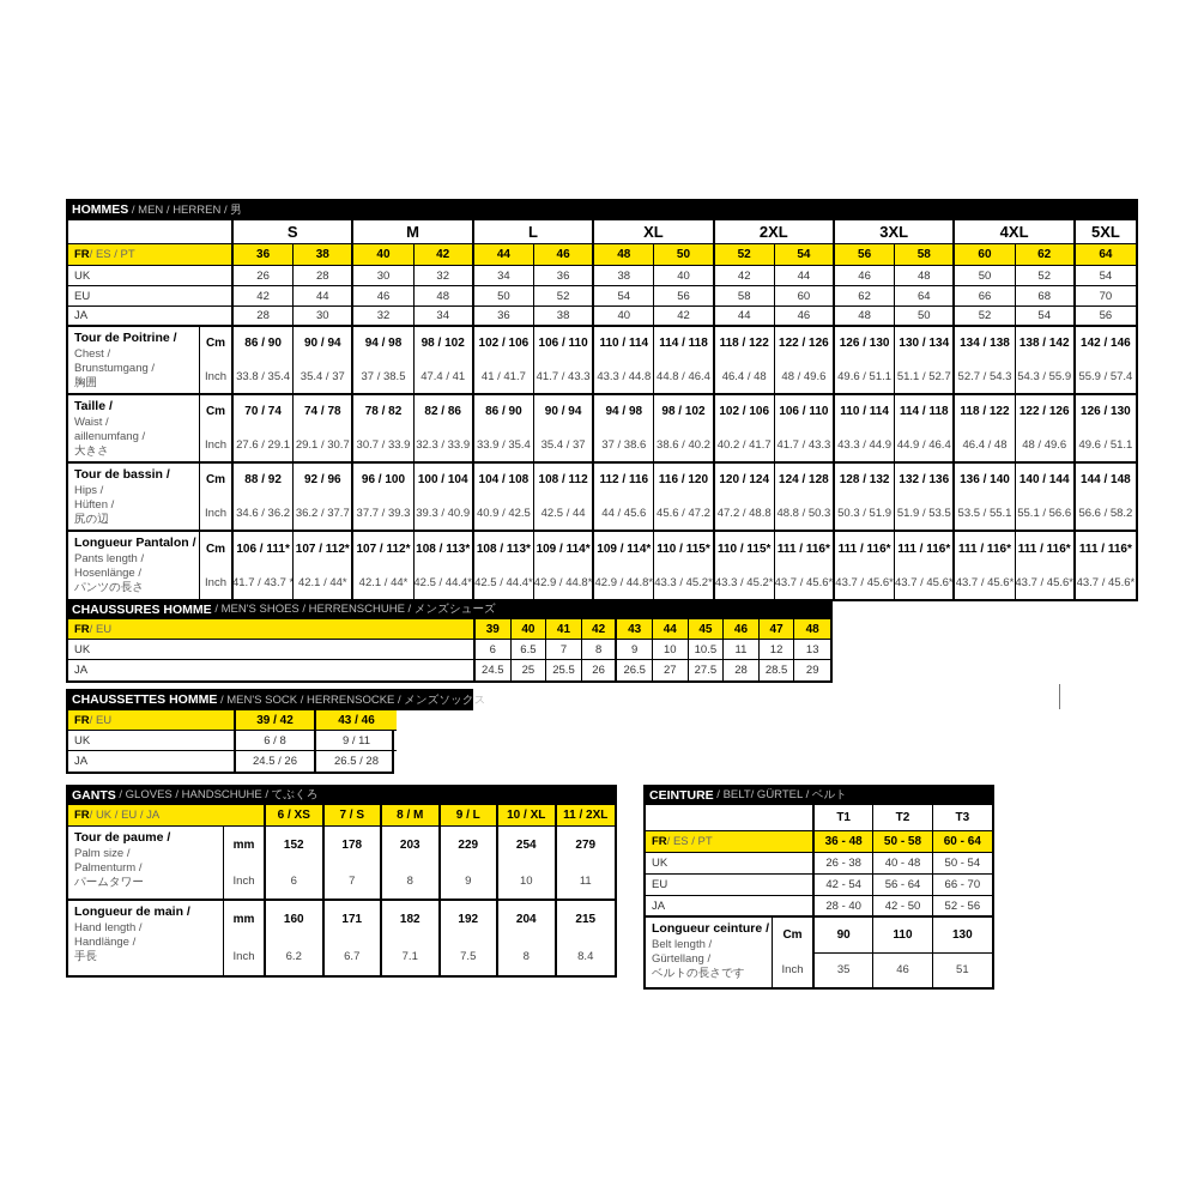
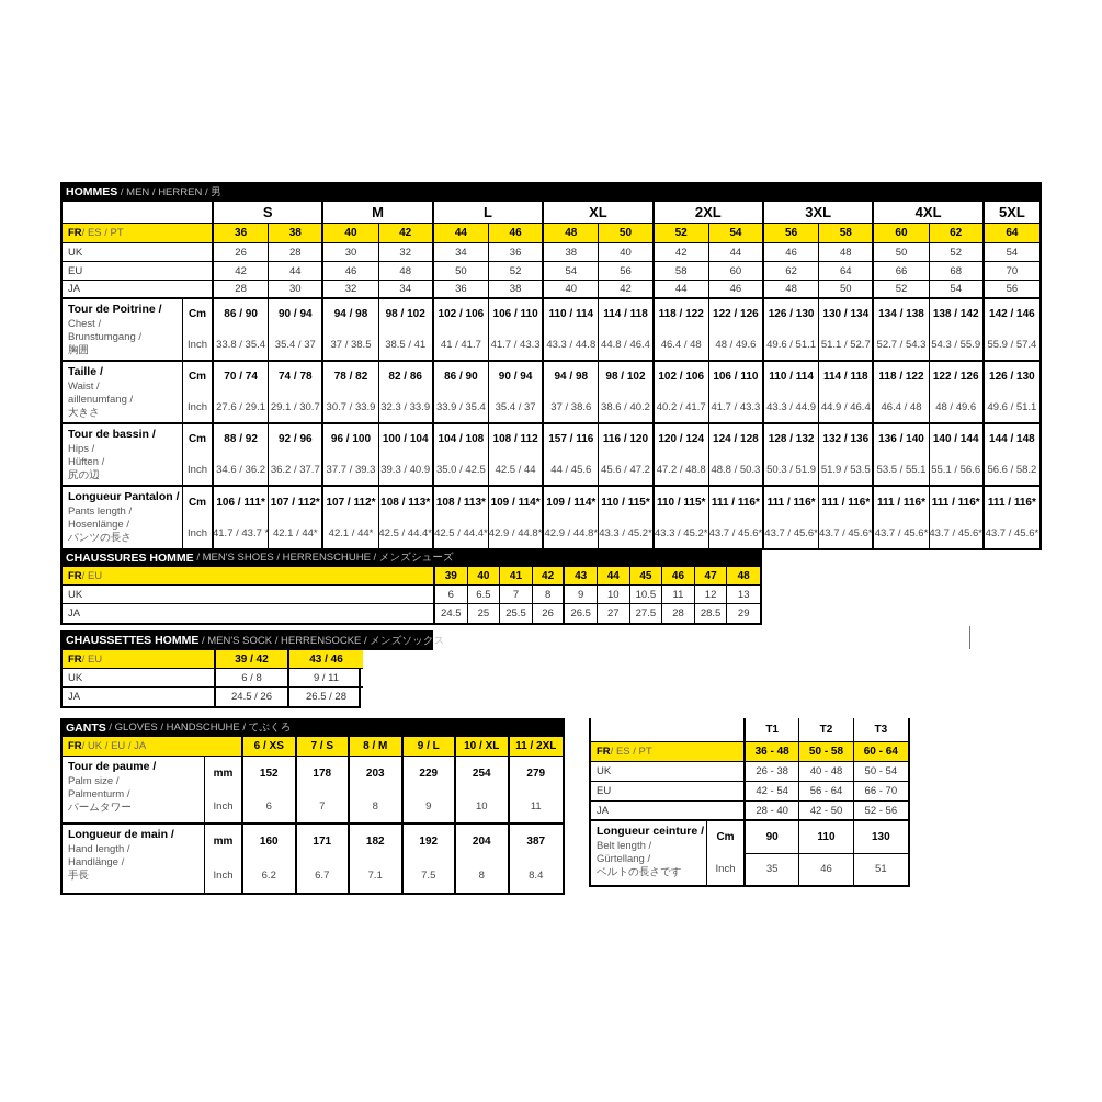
  HOMMES
  / MEN / HERREN / 男
  S
  M
  L
  XL
  2XL
  3XL
  4XL
  5XL
  FR
  / ES / PT
  36
  38
  40
  42
  44
  46
  48
  50
  52
  54
  56
  58
  60
  62
  64
  UK
  26
  28
  30
  32
  34
  36
  38
  40
  42
  44
  46
  48
  50
  52
  54
  EU
  42
  44
  46
  48
  50
  52
  54
  56
  58
  60
  62
  64
  66
  68
  70
  JA
  28
  30
  32
  34
  36
  38
  40
  42
  44
  46
  48
  50
  52
  54
  56
  Tour de Poitrine /
  Chest /
  Brunstumgang /
  胸囲
  Cm
  Inch
  86 / 90
  33.8 / 35.4
  90 / 94
  35.4 / 37
  94 / 98
  37 / 38.5
  98 / 102
- 47.4 / 41
+ 38.5 / 41
  102 / 106
  41 / 41.7
  106 / 110
  41.7 / 43.3
  110 / 114
  43.3 / 44.8
  114 / 118
  44.8 / 46.4
  118 / 122
  46.4 / 48
  122 / 126
  48 / 49.6
  126 / 130
  49.6 / 51.1
  130 / 134
  51.1 / 52.7
  134 / 138
  52.7 / 54.3
  138 / 142
  54.3 / 55.9
  142 / 146
  55.9 / 57.4
  Taille /
  Waist /
  aillenumfang /
  大きさ
  Cm
  Inch
  70 / 74
  27.6 / 29.1
  74 / 78
  29.1 / 30.7
  78 / 82
  30.7 / 33.9
  82 / 86
  32.3 / 33.9
  86 / 90
  33.9 / 35.4
  90 / 94
  35.4 / 37
  94 / 98
  37 / 38.6
  98 / 102
  38.6 / 40.2
  102 / 106
  40.2 / 41.7
  106 / 110
  41.7 / 43.3
  110 / 114
  43.3 / 44.9
  114 / 118
  44.9 / 46.4
  118 / 122
  46.4 / 48
  122 / 126
  48 / 49.6
  126 / 130
  49.6 / 51.1
  Tour de bassin /
  Hips /
  Hüften /
  尻の辺
  Cm
  Inch
  88 / 92
  34.6 / 36.2
  92 / 96
  36.2 / 37.7
  96 / 100
  37.7 / 39.3
  100 / 104
  39.3 / 40.9
  104 / 108
- 40.9 / 42.5
+ 35.0 / 42.5
  108 / 112
  42.5 / 44
- 112 / 116
+ 157 / 116
  44 / 45.6
  116 / 120
  45.6 / 47.2
  120 / 124
  47.2 / 48.8
  124 / 128
  48.8 / 50.3
  128 / 132
  50.3 / 51.9
  132 / 136
  51.9 / 53.5
  136 / 140
  53.5 / 55.1
  140 / 144
  55.1 / 56.6
  144 / 148
  56.6 / 58.2
  Longueur Pantalon /
  Pants length /
  Hosenlänge /
  パンツの長さ
  Cm
  Inch
  106 / 111*
  41.7 / 43.7 *
  107 / 112*
  42.1 / 44*
  107 / 112*
  42.1 / 44*
  108 / 113*
  42.5 / 44.4*
  108 / 113*
  42.5 / 44.4*
  109 / 114*
  42.9 / 44.8*
  109 / 114*
  42.9 / 44.8*
  110 / 115*
  43.3 / 45.2*
  110 / 115*
  43.3 / 45.2*
  111 / 116*
  43.7 / 45.6*
  111 / 116*
  43.7 / 45.6*
  111 / 116*
  43.7 / 45.6*
  111 / 116*
  43.7 / 45.6*
  111 / 116*
  43.7 / 45.6*
  111 / 116*
  43.7 / 45.6*
  CHAUSSURES HOMME
  / MEN'S SHOES / HERRENSCHUHE / メンズシューズ
  FR
  / EU
  39
  40
  41
  42
  43
  44
  45
  46
  47
  48
  UK
  6
  6.5
  7
  8
  9
  10
  10.5
  11
  12
  13
  JA
  24.5
  25
  25.5
  26
  26.5
  27
  27.5
  28
  28.5
  29
  CHAUSSETTES HOMME
  / MEN'S SOCK / HERRENSOCKE / メンズソックス
  FR
  / EU
  39 / 42
  43 / 46
  UK
  6 / 8
  9 / 11
  JA
  24.5 / 26
  26.5 / 28
  GANTS
  / GLOVES / HANDSCHUHE / てぶくろ
  FR
  / UK / EU / JA
  6 / XS
  7 / S
  8 / M
  9 / L
  10 / XL
  11 / 2XL
  Tour de paume /
  Palm size /
  Palmenturm /
  パームタワー
  mm
  Inch
  152
  6
  178
  7
  203
  8
  229
  9
  254
  10
  279
  11
  Longueur de main /
  Hand length /
  Handlänge /
  手長
  mm
  Inch
  160
  6.2
  171
  6.7
  182
  7.1
  192
  7.5
  204
  8
- 215
+ 387
  8.4
- CEINTURE
- / BELT/ GÜRTEL / ベルト
  T1
  T2
  T3
  FR
  / ES / PT
  36 - 48
  50 - 58
  60 - 64
  UK
  26 - 38
  40 - 48
  50 - 54
  EU
  42 - 54
  56 - 64
  66 - 70
  JA
  28 - 40
  42 - 50
  52 - 56
  Longueur ceinture /
  Belt length /
  Gürtellang /
  ベルトの長さです
  Cm
  Inch
  90
  35
  110
  46
  130
  51
